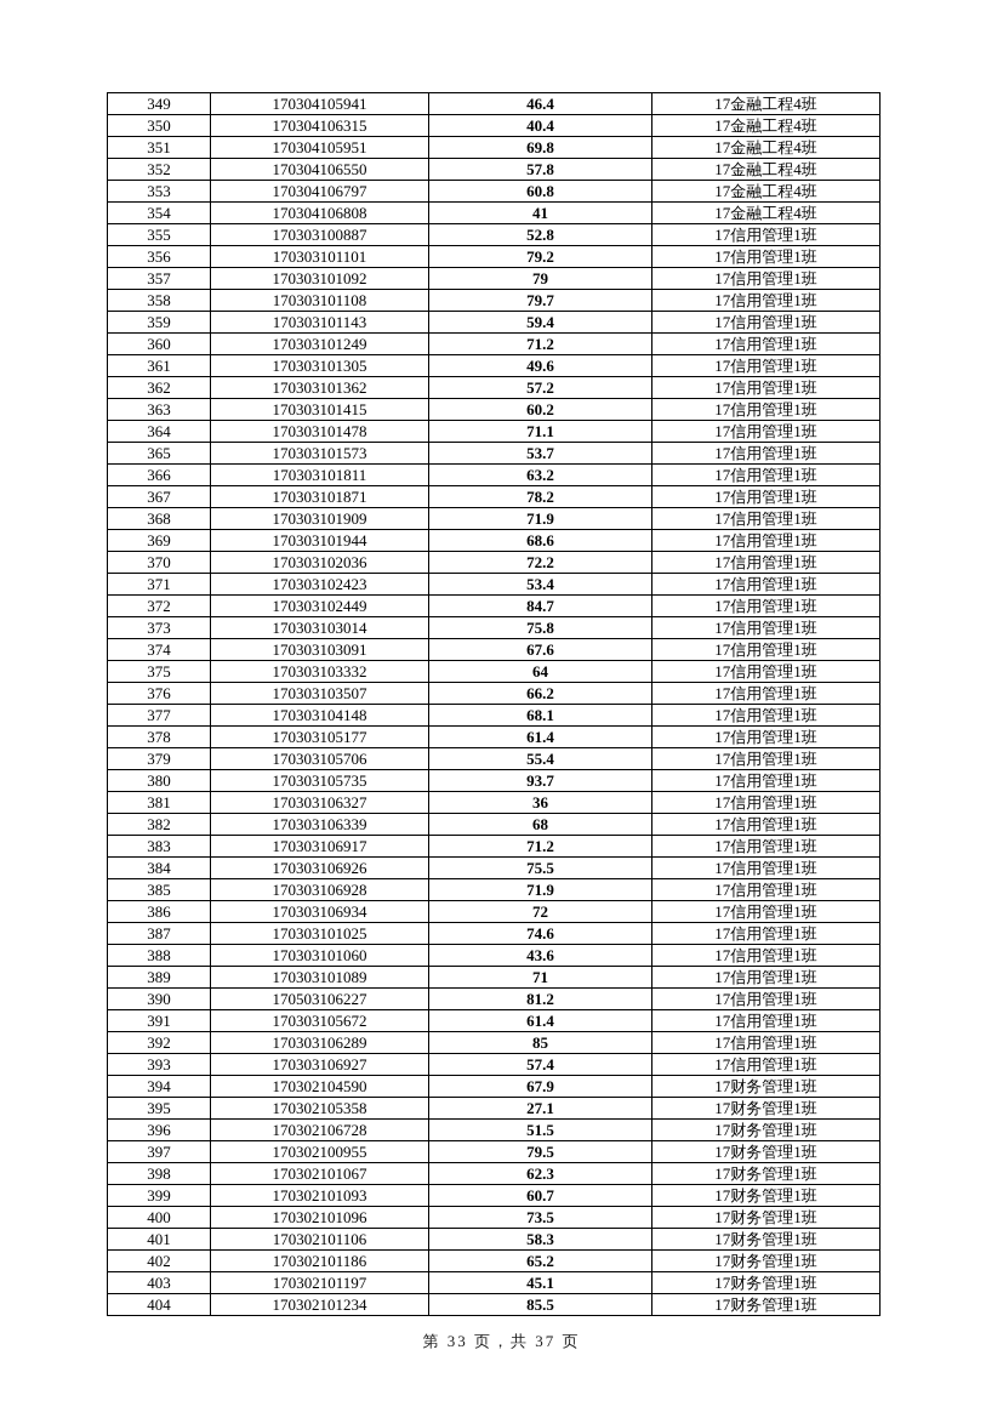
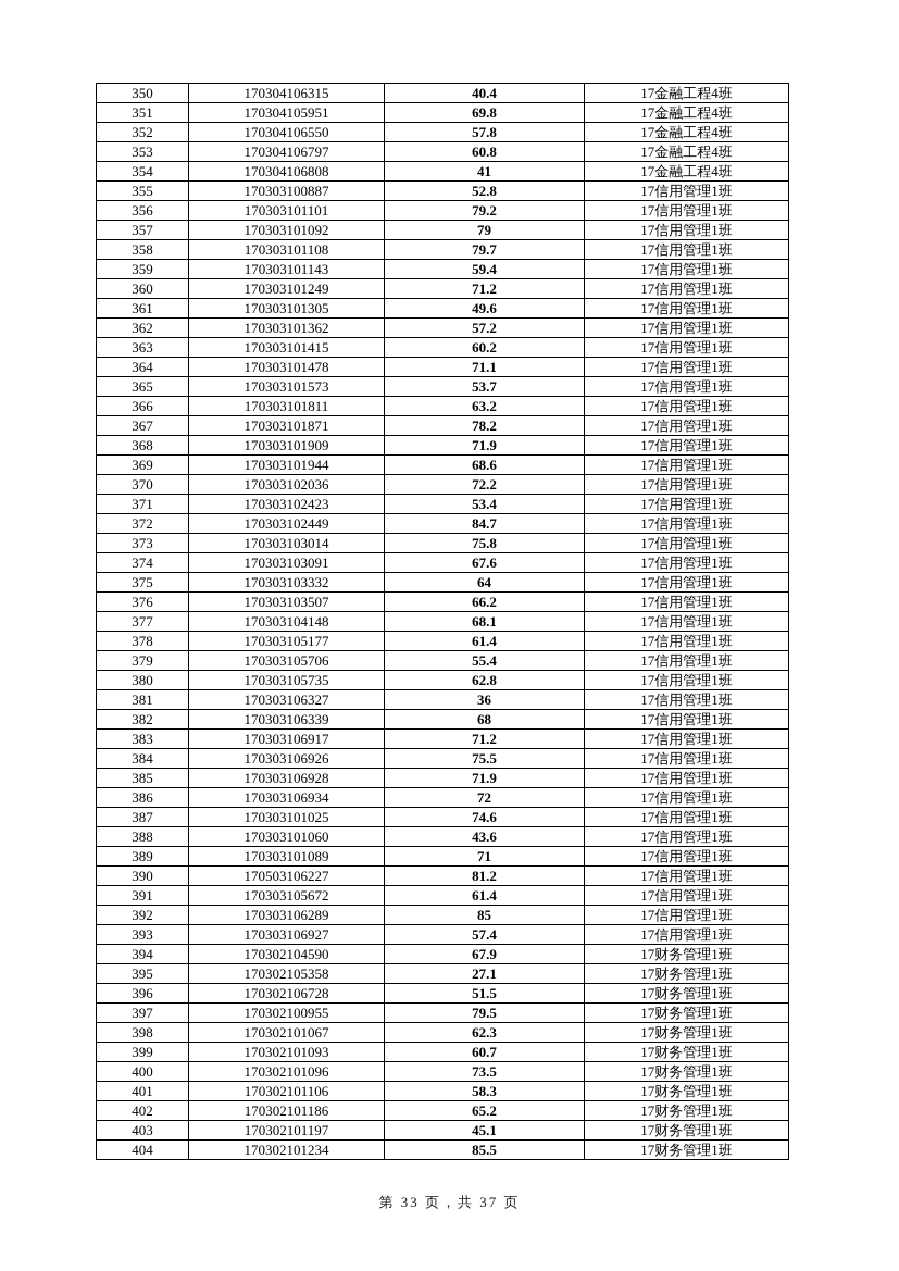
- 349	170304105941	46.4	17金融工程4班
  350	170304106315	40.4	17金融工程4班
  351	170304105951	69.8	17金融工程4班
  352	170304106550	57.8	17金融工程4班
  353	170304106797	60.8	17金融工程4班
  354	170304106808	41	17金融工程4班
  355	170303100887	52.8	17信用管理1班
  356	170303101101	79.2	17信用管理1班
  357	170303101092	79	17信用管理1班
  358	170303101108	79.7	17信用管理1班
  359	170303101143	59.4	17信用管理1班
  360	170303101249	71.2	17信用管理1班
  361	170303101305	49.6	17信用管理1班
  362	170303101362	57.2	17信用管理1班
  363	170303101415	60.2	17信用管理1班
  364	170303101478	71.1	17信用管理1班
  365	170303101573	53.7	17信用管理1班
  366	170303101811	63.2	17信用管理1班
  367	170303101871	78.2	17信用管理1班
  368	170303101909	71.9	17信用管理1班
  369	170303101944	68.6	17信用管理1班
  370	170303102036	72.2	17信用管理1班
  371	170303102423	53.4	17信用管理1班
  372	170303102449	84.7	17信用管理1班
  373	170303103014	75.8	17信用管理1班
  374	170303103091	67.6	17信用管理1班
  375	170303103332	64	17信用管理1班
  376	170303103507	66.2	17信用管理1班
  377	170303104148	68.1	17信用管理1班
  378	170303105177	61.4	17信用管理1班
  379	170303105706	55.4	17信用管理1班
- 380	170303105735	93.7	17信用管理1班
+ 380	170303105735	62.8	17信用管理1班
  381	170303106327	36	17信用管理1班
  382	170303106339	68	17信用管理1班
  383	170303106917	71.2	17信用管理1班
  384	170303106926	75.5	17信用管理1班
  385	170303106928	71.9	17信用管理1班
  386	170303106934	72	17信用管理1班
  387	170303101025	74.6	17信用管理1班
  388	170303101060	43.6	17信用管理1班
  389	170303101089	71	17信用管理1班
  390	170503106227	81.2	17信用管理1班
  391	170303105672	61.4	17信用管理1班
  392	170303106289	85	17信用管理1班
  393	170303106927	57.4	17信用管理1班
  394	170302104590	67.9	17财务管理1班
  395	170302105358	27.1	17财务管理1班
  396	170302106728	51.5	17财务管理1班
  397	170302100955	79.5	17财务管理1班
  398	170302101067	62.3	17财务管理1班
  399	170302101093	60.7	17财务管理1班
  400	170302101096	73.5	17财务管理1班
  401	170302101106	58.3	17财务管理1班
  402	170302101186	65.2	17财务管理1班
  403	170302101197	45.1	17财务管理1班
  404	170302101234	85.5	17财务管理1班
  第 33 页，共 37 页
